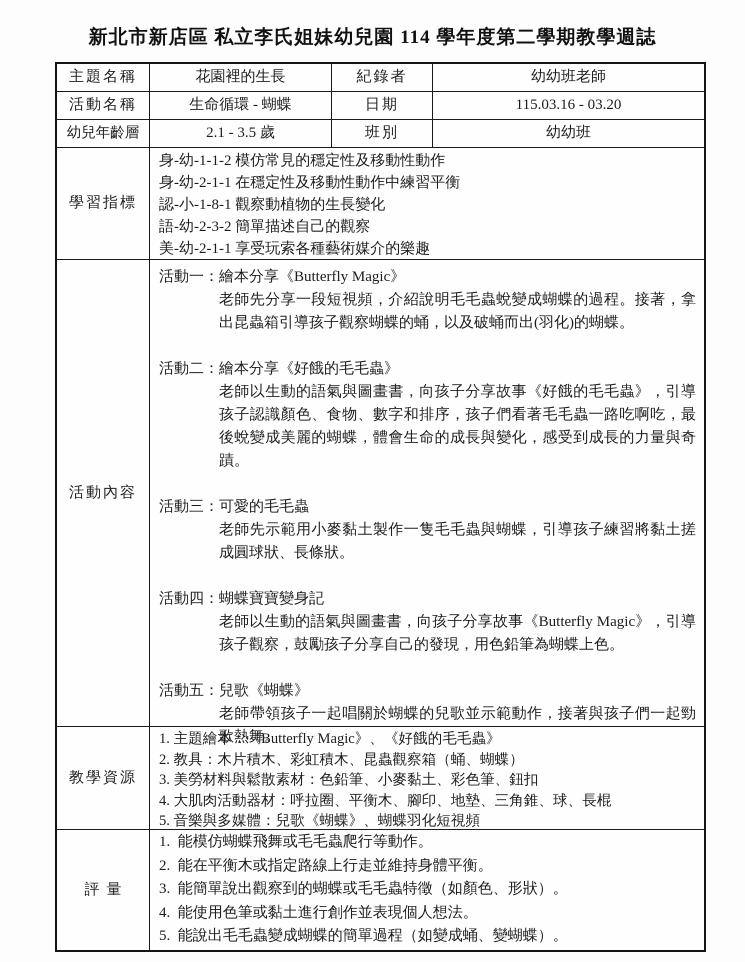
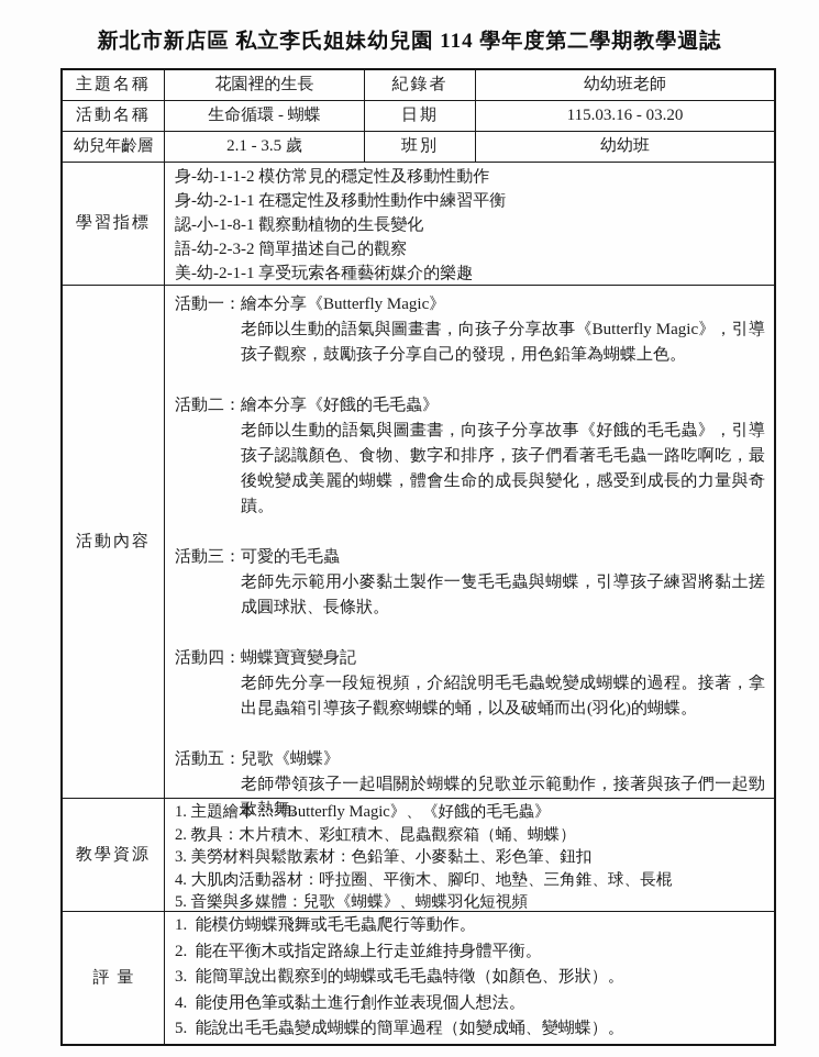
  新北市新店區 私立李氏姐妹幼兒園 114 學年度第二學期教學週誌
  主題名稱
  花園裡的生長
  紀錄者
  幼幼班老師
  活動名稱
  生命循環 - 蝴蝶
  日期
  115.03.16 - 03.20
  幼兒年齡層
  2.1 - 3.5 歲
  班別
  幼幼班
  學習指標
  身-幼-1-1-2 模仿常見的穩定性及移動性動作
  身-幼-2-1-1 在穩定性及移動性動作中練習平衡
  認-小-1-8-1 觀察動植物的生長變化
  語-幼-2-3-2 簡單描述自己的觀察
  美-幼-2-1-1 享受玩索各種藝術媒介的樂趣
  活動內容
  活動一：繪本分享《Butterfly Magic》
- 老師先分享一段短視頻，介紹說明毛毛蟲蛻變成蝴蝶的過程。接著，拿出昆蟲箱引導孩子觀察蝴蝶的蛹，以及破蛹而出(羽化)的蝴蝶。
+ 老師以生動的語氣與圖畫書，向孩子分享故事《Butterfly Magic》，引導孩子觀察，鼓勵孩子分享自己的發現，用色鉛筆為蝴蝶上色。
  活動二：繪本分享《好餓的毛毛蟲》
  老師以生動的語氣與圖畫書，向孩子分享故事《好餓的毛毛蟲》，引導孩子認識顏色、食物、數字和排序，孩子們看著毛毛蟲一路吃啊吃，最後蛻變成美麗的蝴蝶，體會生命的成長與變化，感受到成長的力量與奇蹟。
  活動三：可愛的毛毛蟲
  老師先示範用小麥黏土製作一隻毛毛蟲與蝴蝶，引導孩子練習將黏土搓成圓球狀、長條狀。
  活動四：蝴蝶寶寶變身記
- 老師以生動的語氣與圖畫書，向孩子分享故事《Butterfly Magic》，引導孩子觀察，鼓勵孩子分享自己的發現，用色鉛筆為蝴蝶上色。
+ 老師先分享一段短視頻，介紹說明毛毛蟲蛻變成蝴蝶的過程。接著，拿出昆蟲箱引導孩子觀察蝴蝶的蛹，以及破蛹而出(羽化)的蝴蝶。
  活動五：兒歌《蝴蝶》
  老師帶領孩子一起唱關於蝴蝶的兒歌並示範動作，接著與孩子們一起勁歌熱舞。
  教學資源
  1. 主題繪本：《Butterfly Magic》、《好餓的毛毛蟲》
  2. 教具：木片積木、彩虹積木、昆蟲觀察箱（蛹、蝴蝶）
  3. 美勞材料與鬆散素材：色鉛筆、小麥黏土、彩色筆、鈕扣
  4. 大肌肉活動器材：呼拉圈、平衡木、腳印、地墊、三角錐、球、長棍
  5. 音樂與多媒體：兒歌《蝴蝶》、蝴蝶羽化短視頻
  評量
  1. 能模仿蝴蝶飛舞或毛毛蟲爬行等動作。
  2. 能在平衡木或指定路線上行走並維持身體平衡。
  3. 能簡單說出觀察到的蝴蝶或毛毛蟲特徵（如顏色、形狀）。
  4. 能使用色筆或黏土進行創作並表現個人想法。
  5. 能說出毛毛蟲變成蝴蝶的簡單過程（如變成蛹、變蝴蝶）。
